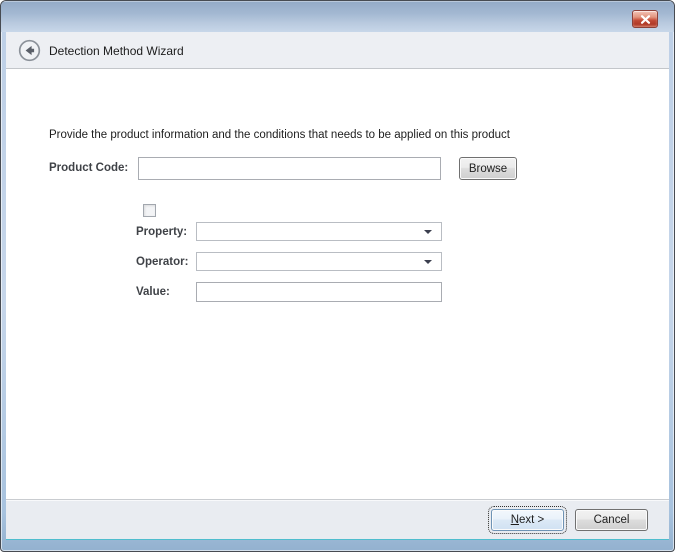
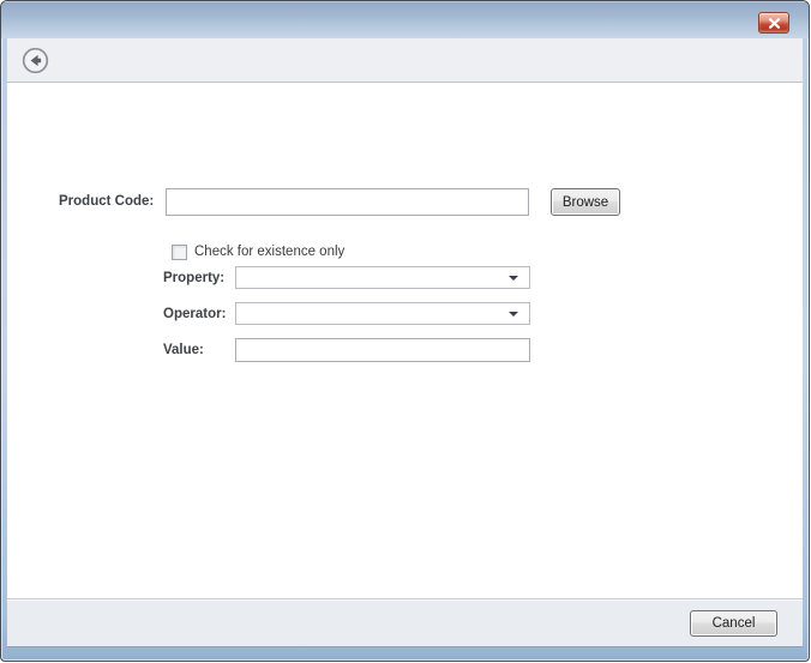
- Detection Method Wizard
- Provide the product information and the conditions that needs to be applied on this product
  Product Code:
  Browse
+ Check for existence only
  Property:
  Operator:
  Value:
- Next >
  Cancel
